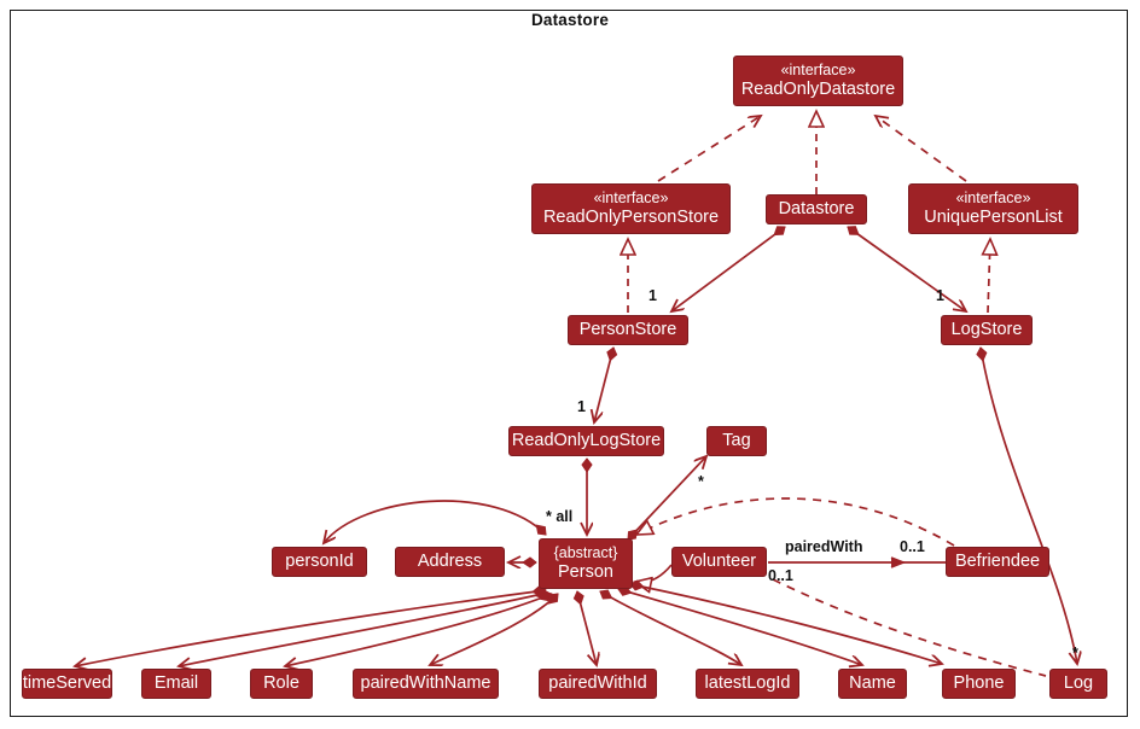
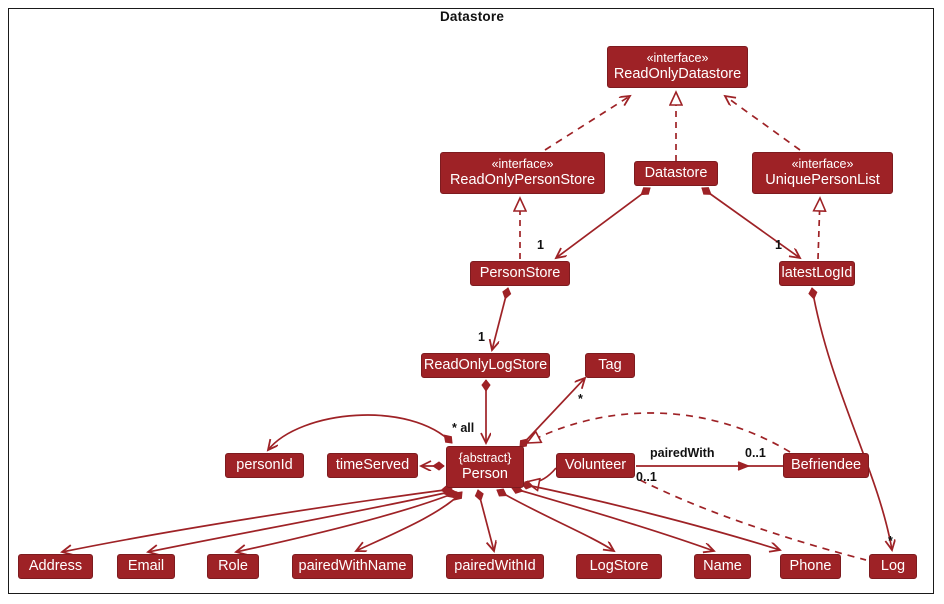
  Datastore
  «interface»
  ReadOnlyDatastore
  «interface»
  ReadOnlyPersonStore
  Datastore
  «interface»
  UniquePersonList
  PersonStore
- LogStore
+ latestLogId
  ReadOnlyLogStore
  Tag
  personId
- Address
+ timeServed
  {abstract}
  Person
  Volunteer
  Befriendee
- timeServed
+ Address
  Email
  Role
  pairedWithName
  pairedWithId
- latestLogId
+ LogStore
  Name
  Phone
  Log
  1
  1
  1
  *
  * all
  pairedWith
  0..1
  0..1
  *
